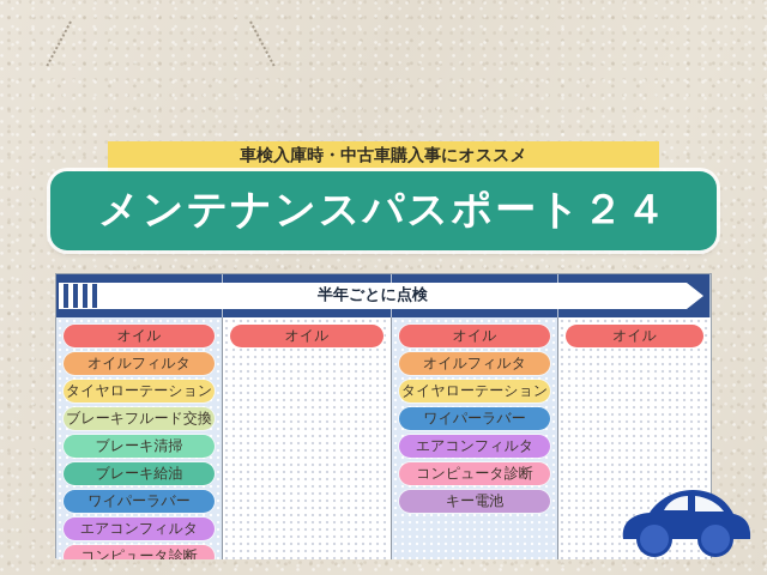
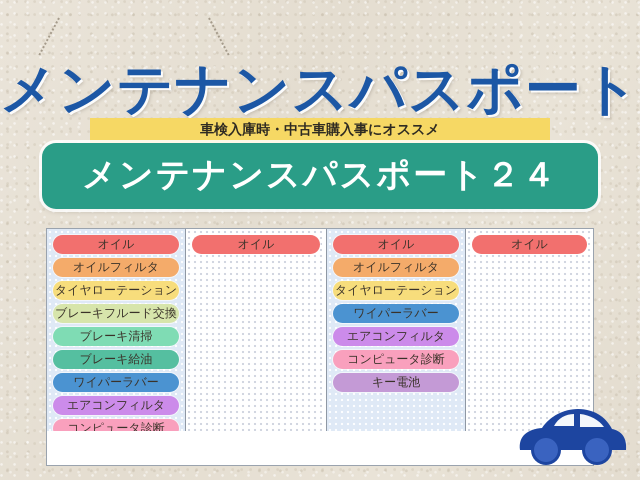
+ メンテナンスパスポート
  車検入庫時・中古車購入事にオススメ
  メンテナンスパスポート２４
- 半年ごとに点検
  オイル
  オイルフィルタ
  タイヤローテーション
  ブレーキフルード交換
  ブレーキ清掃
  ブレーキ給油
  ワイパーラバー
  エアコンフィルタ
  コンピュータ診断
  オイル
  オイル
  オイルフィルタ
  タイヤローテーション
  ワイパーラバー
  エアコンフィルタ
  コンピュータ診断
  キー電池
  オイル
